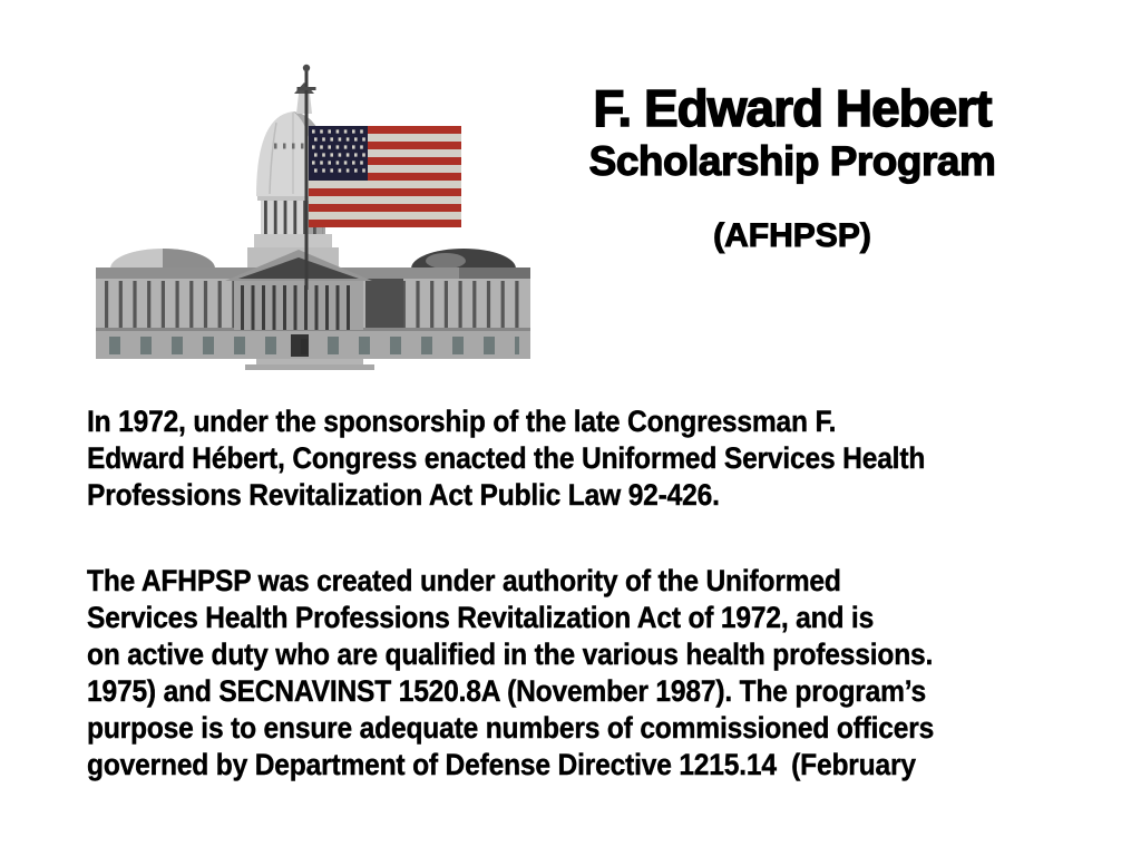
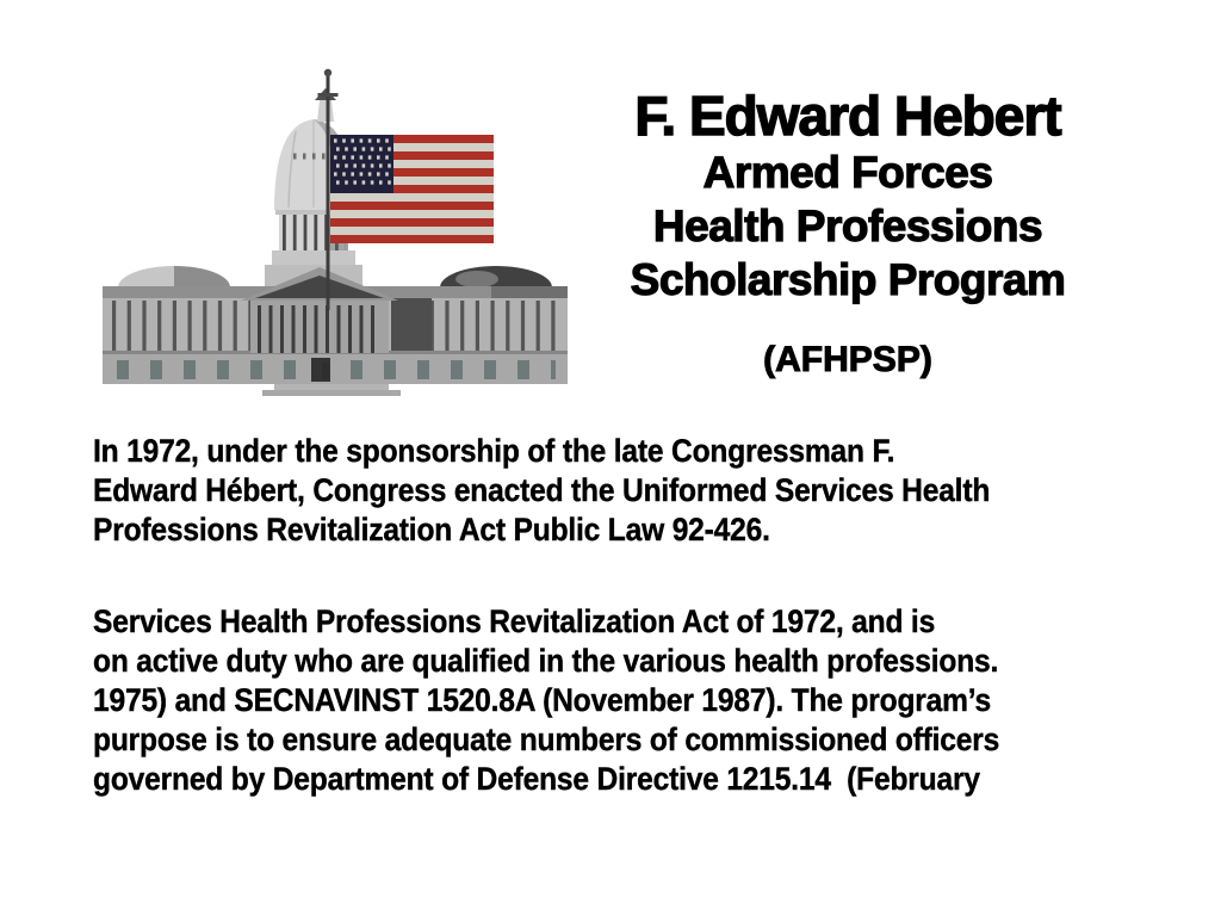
  F. Edward Hebert
+ Armed Forces
+ Health Professions
  Scholarship Program
  (AFHPSP)
  In 1972, under the sponsorship of the late Congressman F.
  Edward Hébert, Congress enacted the Uniformed Services Health
  Professions Revitalization Act Public Law 92-426.
- The AFHPSP was created under authority of the Uniformed
  Services Health Professions Revitalization Act of 1972, and is
  on active duty who are qualified in the various health professions.
  1975) and SECNAVINST 1520.8A (November 1987). The program’s
  purpose is to ensure adequate numbers of commissioned officers
  governed by Department of Defense Directive 1215.14 (February
